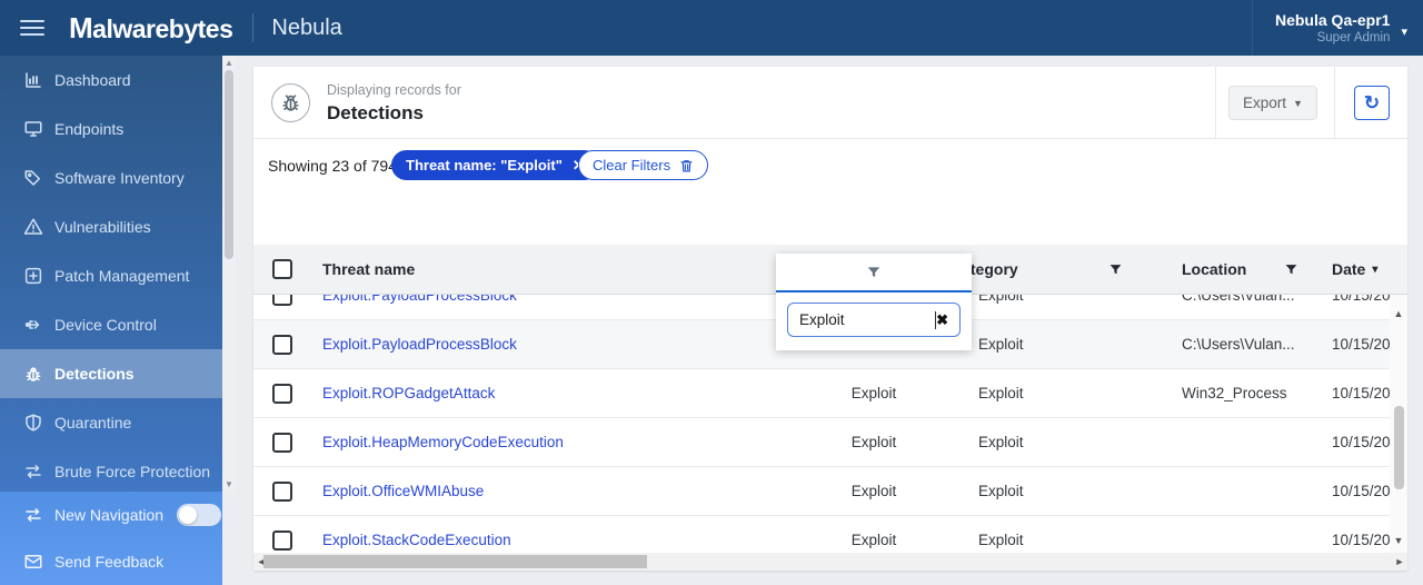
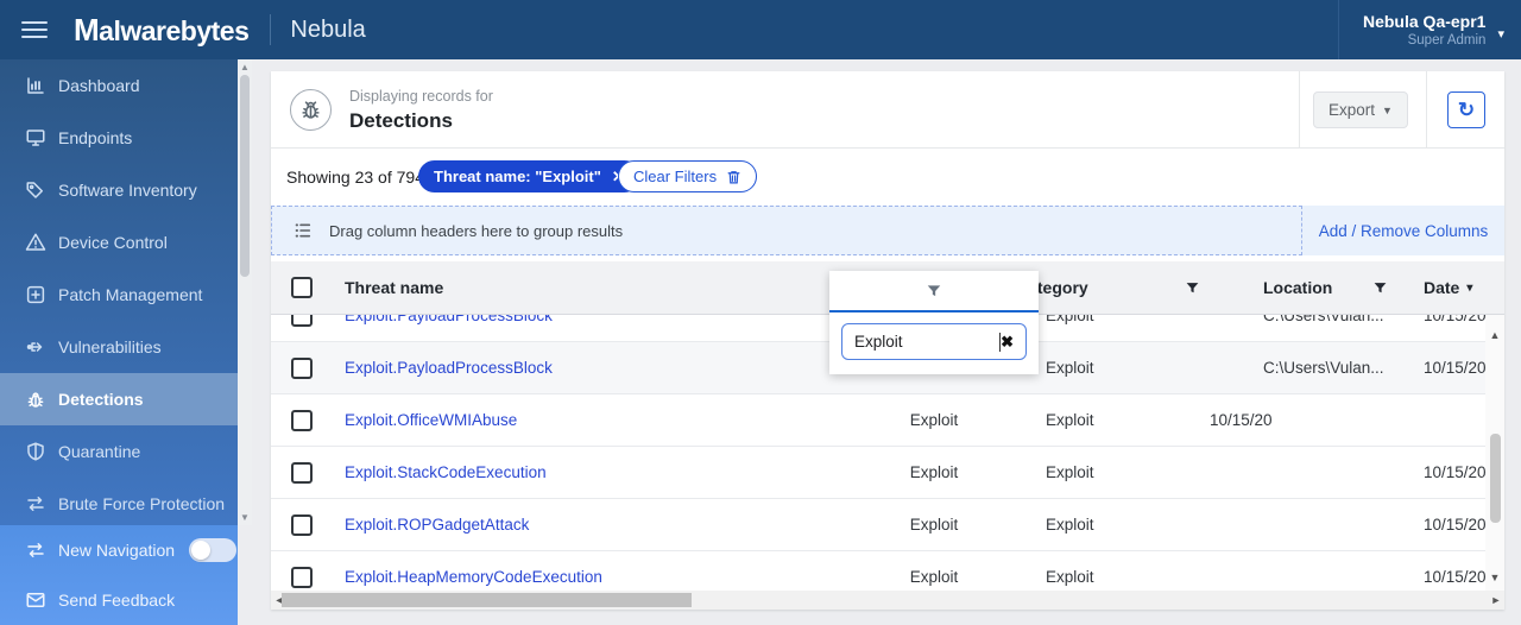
  Malwarebytes
  Nebula
  Nebula Qa-epr1
  Super Admin
  ▾
  Dashboard
  Endpoints
  Software Inventory
- Vulnerabilities
+ Device Control
  Patch Management
- Device Control
+ Vulnerabilities
  Detections
  Quarantine
  Brute Force Protection
  New Navigation
  Send Feedback
  ▲
  ▼
  Displaying records for
  Detections
  Export
  ▼
  ↻
  Showing 23 of 79
  Threat name: "Exploit"
  Clear Filters
+ Drag column headers here to group results
+ Add / Remove Columns
  Threat name
  tegory
  Location
  Date
  ▾
  Exploit.PayloadProcessBlock
  Exploit
  C:\Users\Vulan...
  10/15/20
  Exploit.PayloadProcessBlock
  Exploit
  C:\Users\Vulan...
  10/15/20
- Exploit.ROPGadgetAttack
+ Exploit.OfficeWMIAbuse
  Exploit
  Exploit
- Win32_Process
  10/15/20
- Exploit.HeapMemoryCodeExecution
+ Exploit.StackCodeExecution
  Exploit
  Exploit
  10/15/20
- Exploit.OfficeWMIAbuse
+ Exploit.ROPGadgetAttack
  Exploit
  Exploit
  10/15/20
- Exploit.StackCodeExecution
+ Exploit.HeapMemoryCodeExecution
  Exploit
  Exploit
  10/15/20
  Exploit
  ✖
  ▲
  ▼
  ◄
  ►
